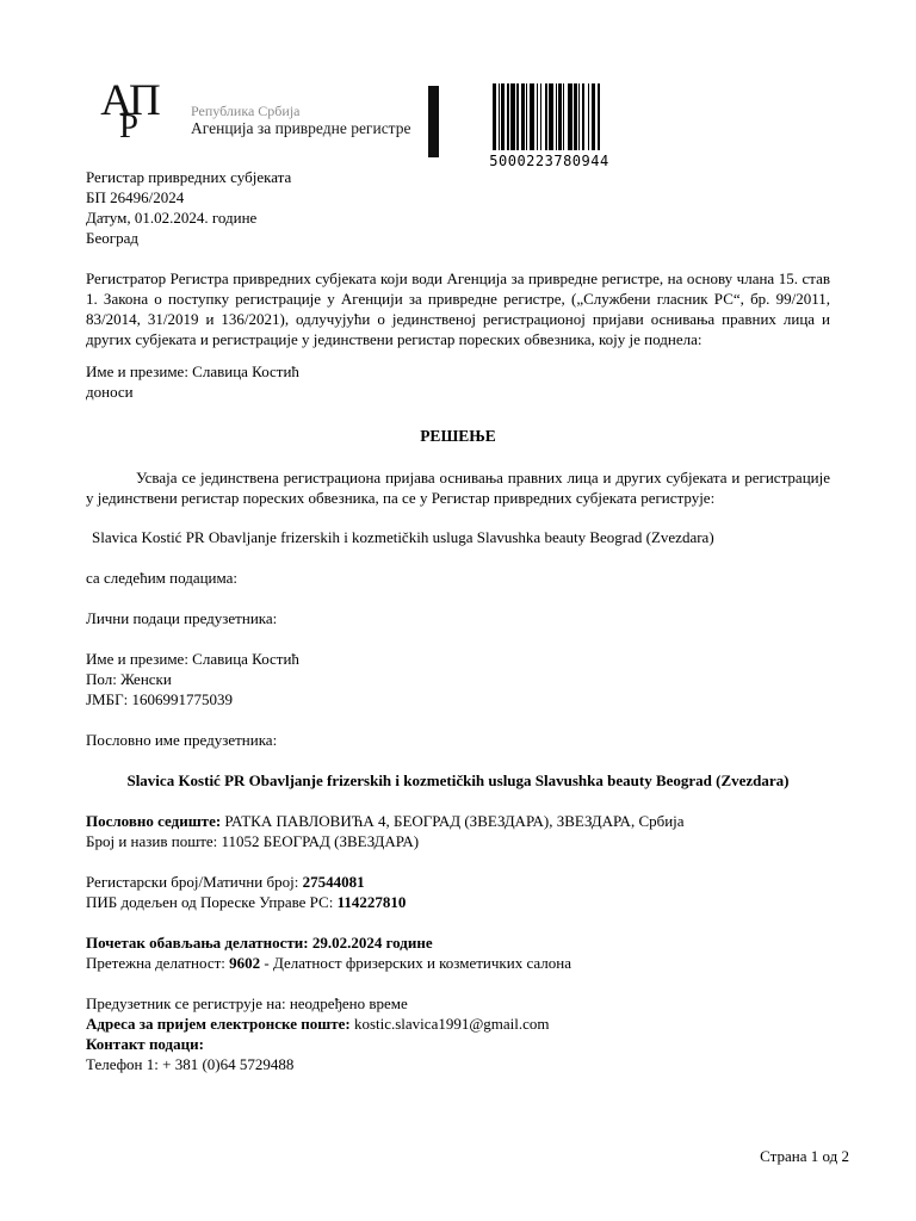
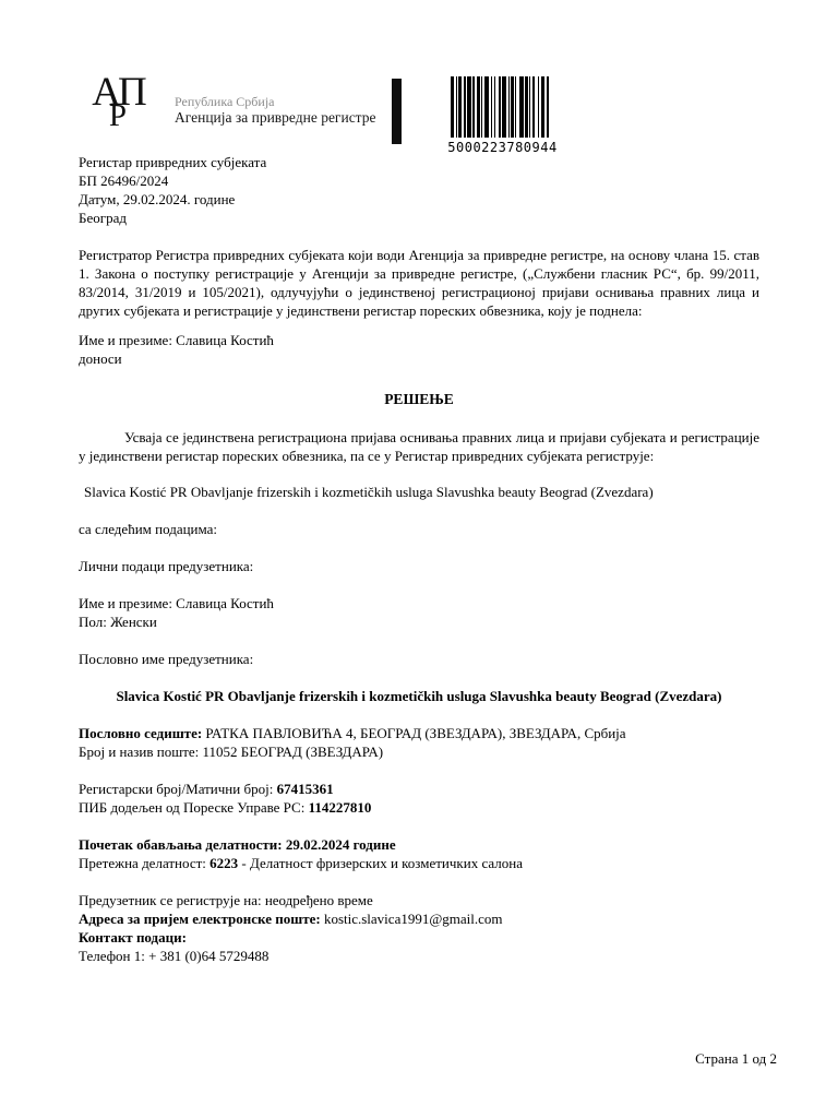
  АП
  Р
  Република Србија
  Агенција за привредне регистре
  5000223780944
  Регистар привредних субјеката
  БП 26496/2024
- Датум, 01.02.2024. године
+ Датум, 29.02.2024. године
  Београд
- Регистратор Регистра привредних субјеката који води Агенција за привредне регистре, на основу члана 15. став 1. Закона о поступку регистрације у Агенцији за привредне регистре, („Службени гласник РС“, бр. 99/2011, 83/2014, 31/2019 и 136/2021), одлучујући о јединственој регистрационој пријави оснивања правних лица и других субјеката и регистрације у јединствени регистар пореских обвезника, коју је поднела:
+ Регистратор Регистра привредних субјеката који води Агенција за привредне регистре, на основу члана 15. став 1. Закона о поступку регистрације у Агенцији за привредне регистре, („Службени гласник РС“, бр. 99/2011, 83/2014, 31/2019 и 105/2021), одлучујући о јединственој регистрационој пријави оснивања правних лица и других субјеката и регистрације у јединствени регистар пореских обвезника, коју је поднела:
  Име и презиме: Славица Костић
  доноси
  РЕШЕЊЕ
- Усваја се јединствена регистрациона пријава оснивања правних лица и других субјеката и регистрације у јединствени регистар пореских обвезника, па се у Регистар привредних субјеката региструје:
+ Усваја се јединствена регистрациона пријава оснивања правних лица и пријави субјеката и регистрације у јединствени регистар пореских обвезника, па се у Регистар привредних субјеката региструје:
  Slavica Kostić PR Obavljanje frizerskih i kozmetičkih usluga Slavushka beauty Beograd (Zvezdara)
  са следећим подацима:
  Лични подаци предузетника:
  Име и презиме: Славица Костић
  Пол: Женски
- ЈМБГ: 1606991775039
  Пословно име предузетника:
  Slavica Kostić PR Obavljanje frizerskih i kozmetičkih usluga Slavushka beauty Beograd (Zvezdara)
  Пословно седиште: РАТКА ПАВЛОВИЋА 4, БЕОГРАД (ЗВЕЗДАРА), ЗВЕЗДАРА, Србија
  Број и назив поште: 11052 БЕОГРАД (ЗВЕЗДАРА)
- Регистарски број/Матични број: 27544081
+ Регистарски број/Матични број: 67415361
  ПИБ додељен од Пореске Управе РС: 114227810
  Почетак обављања делатности: 29.02.2024 године
- Претежна делатност: 9602 - Делатност фризерских и козметичких салона
+ Претежна делатност: 6223 - Делатност фризерских и козметичких салона
  Предузетник се региструје на: неодређено време
  Адреса за пријем електронске поште: kostic.slavica1991@gmail.com
  Контакт подаци:
  Телефон 1: + 381 (0)64 5729488
  Страна 1 од 2
